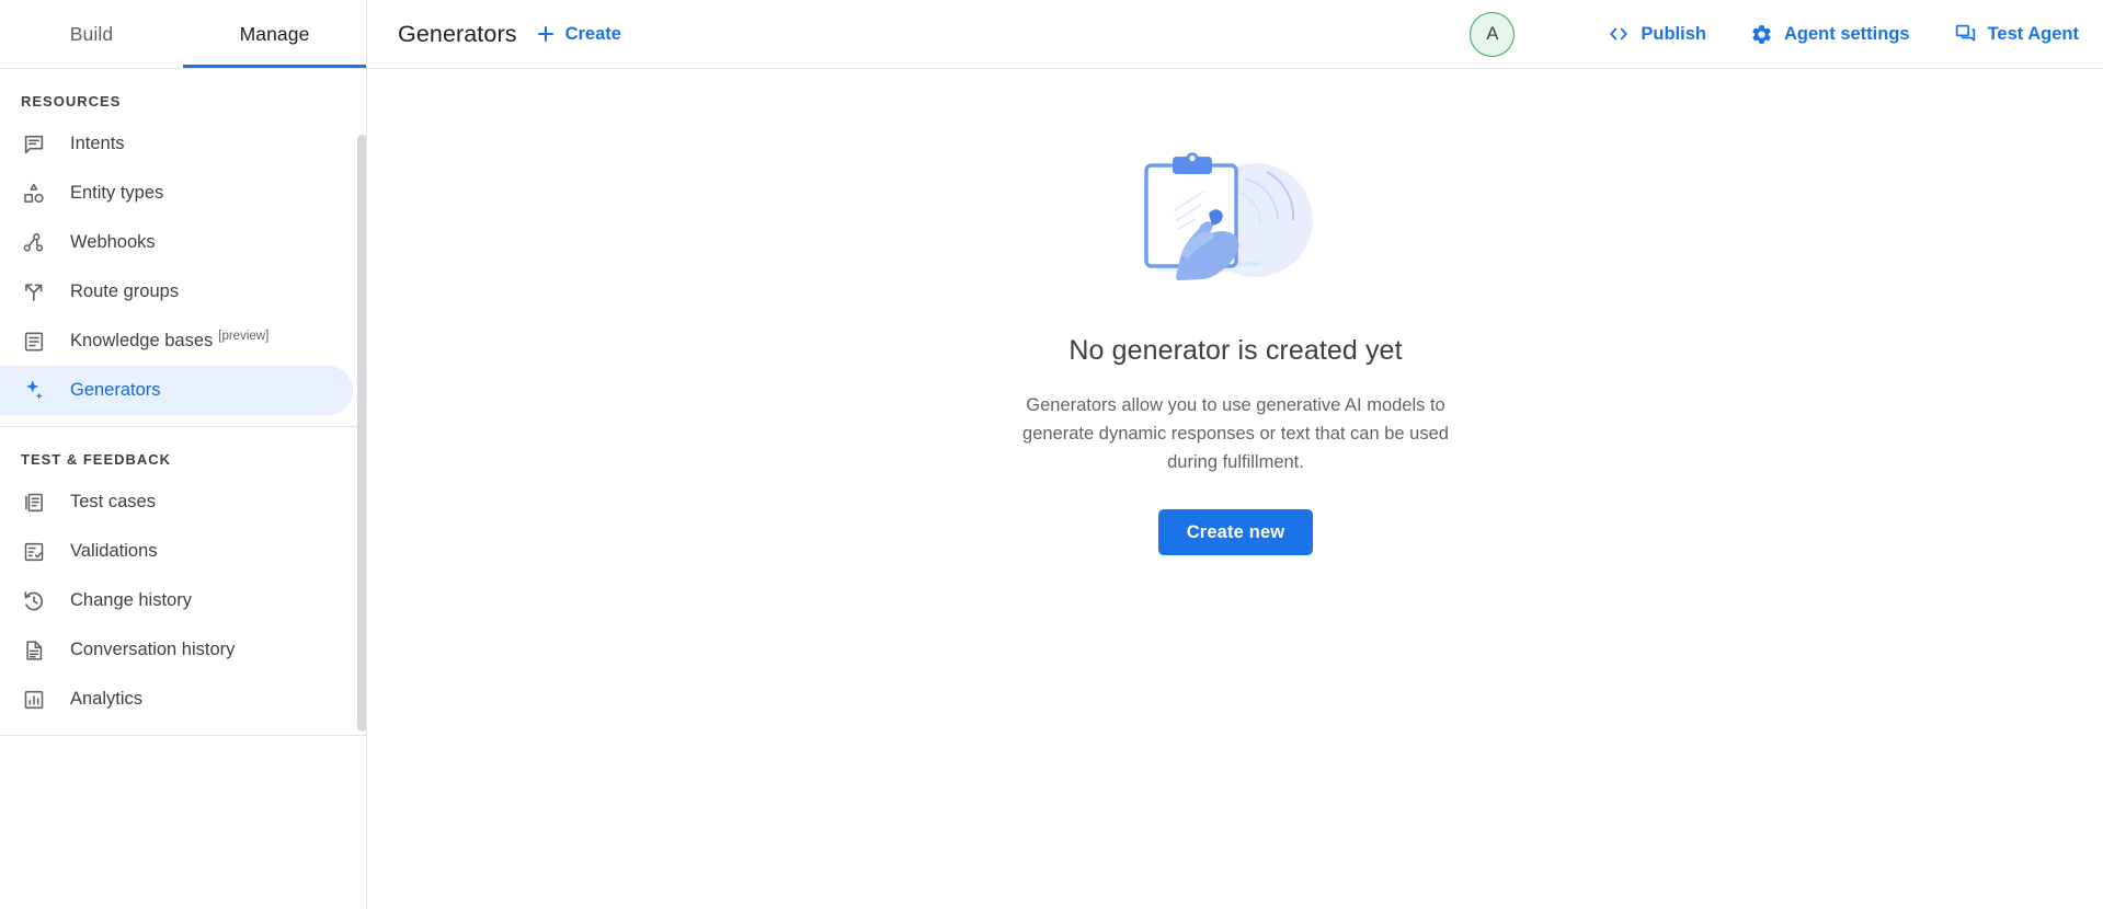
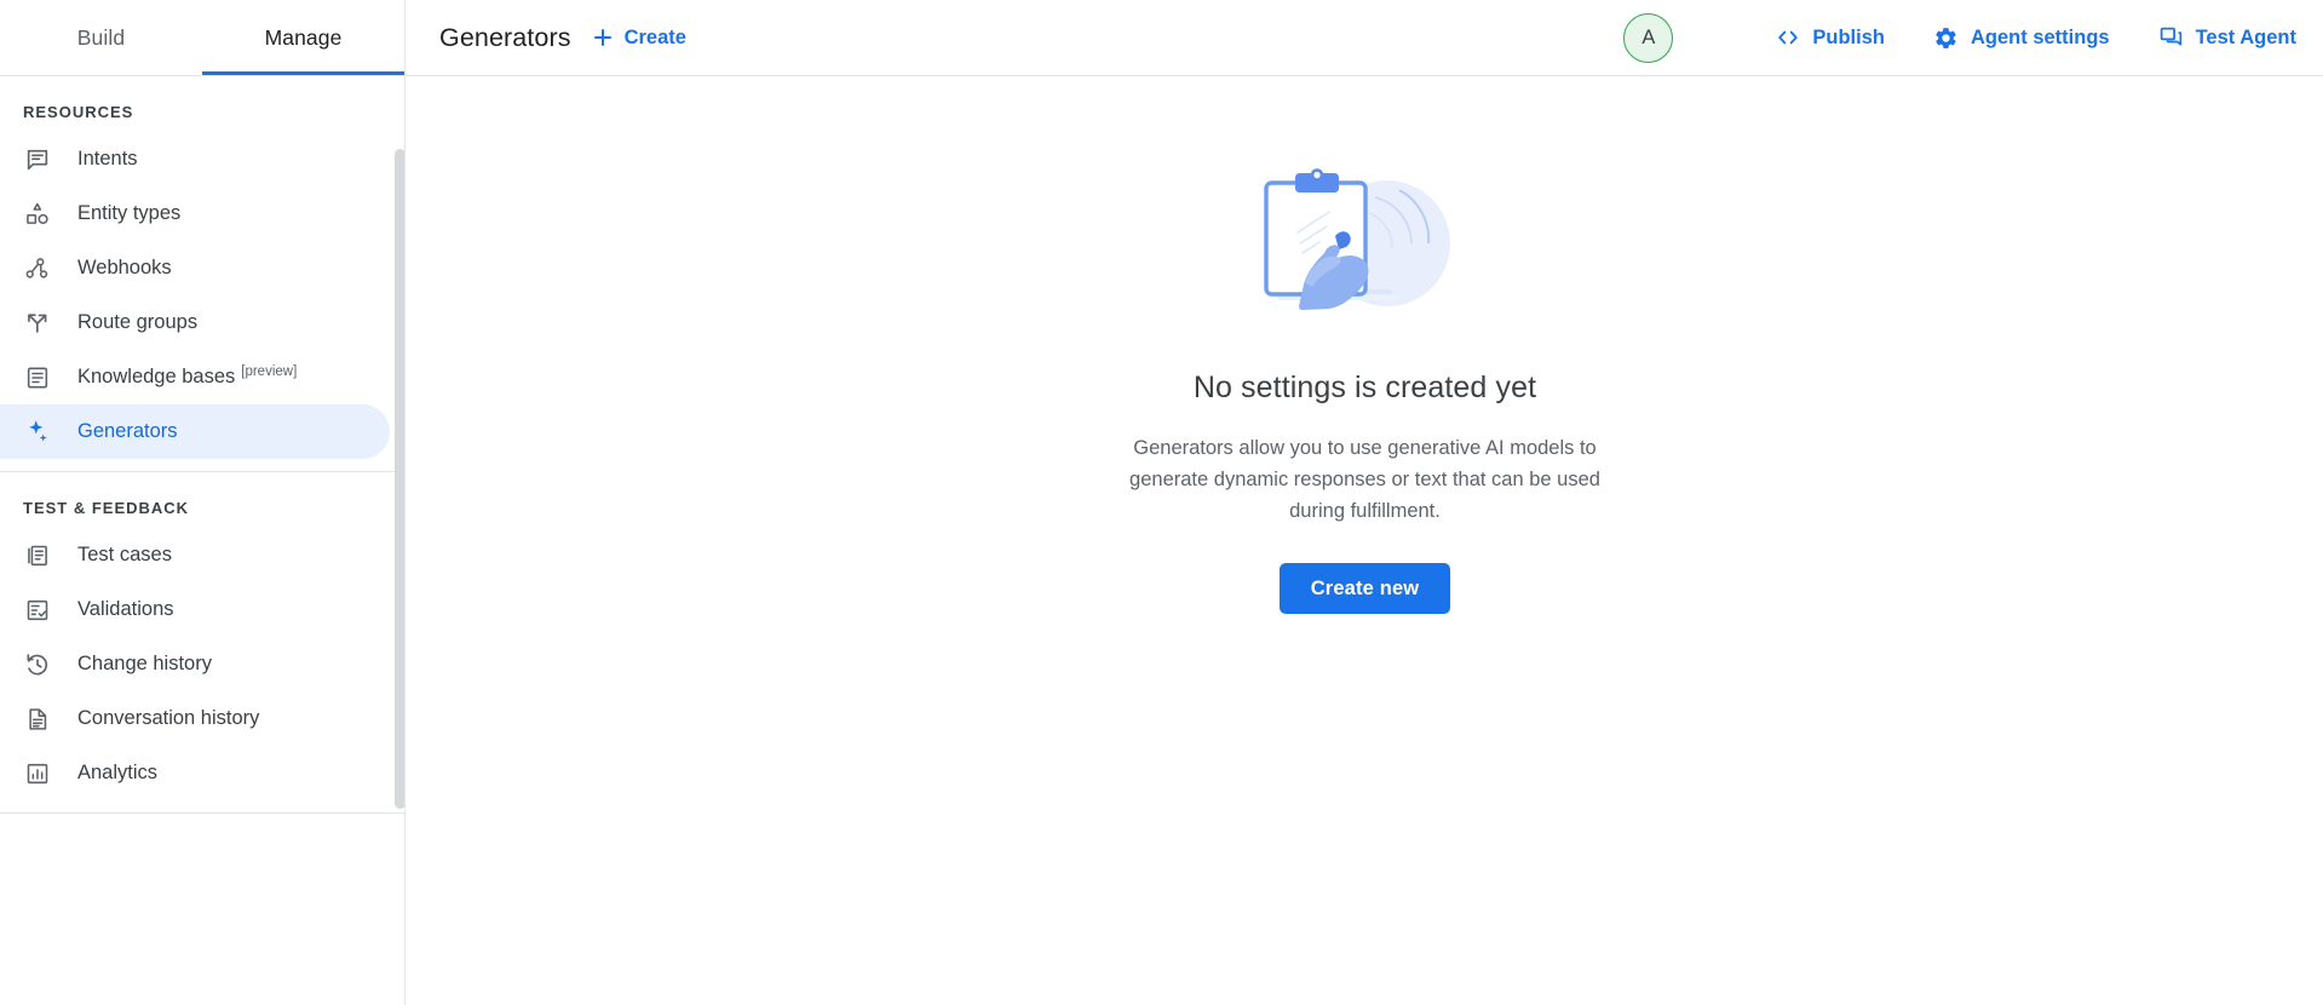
  Build
  Manage
  Generators
  Create
  A
  Publish
  Agent settings
  Test Agent
  RESOURCES
  Intents
  Entity types
  Webhooks
  Route groups
  Knowledge bases
  [preview]
  Generators
  TEST & FEEDBACK
  Test cases
  Validations
  Change history
  Conversation history
  Analytics
- No generator is created yet
+ No settings is created yet
  Generators allow you to use generative AI models to generate dynamic responses or text that can be used during fulfillment.
  Create new
